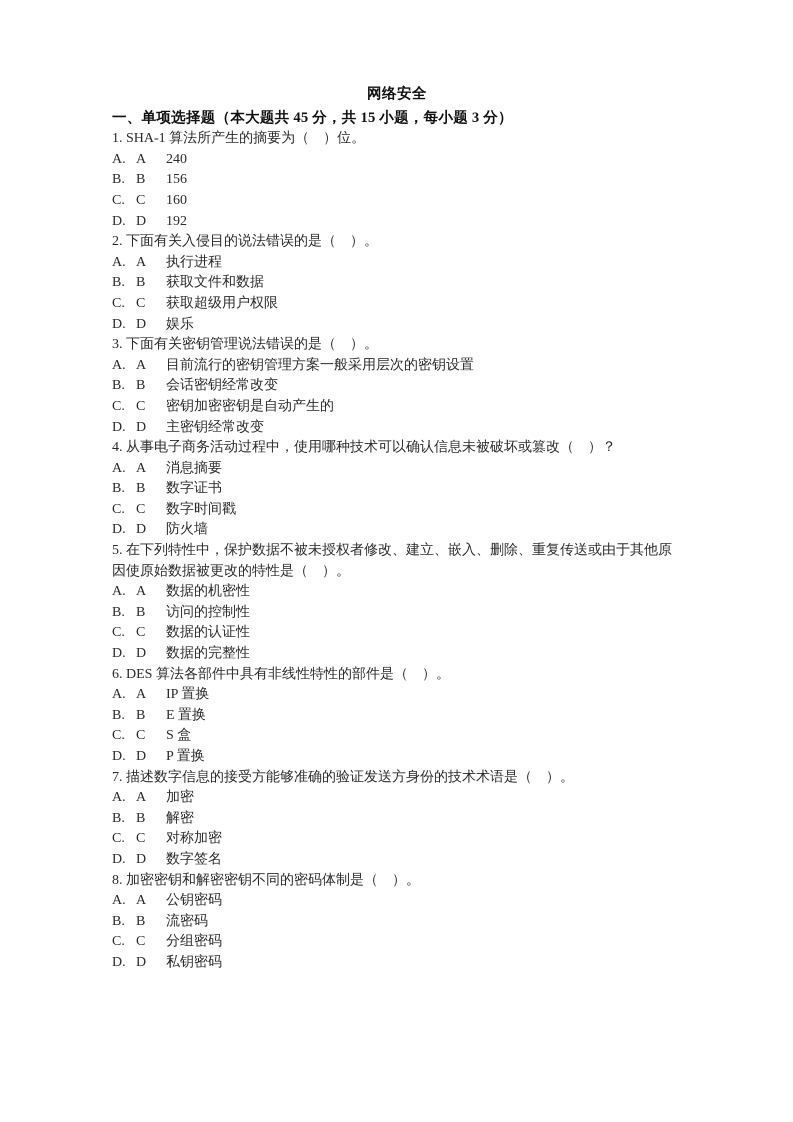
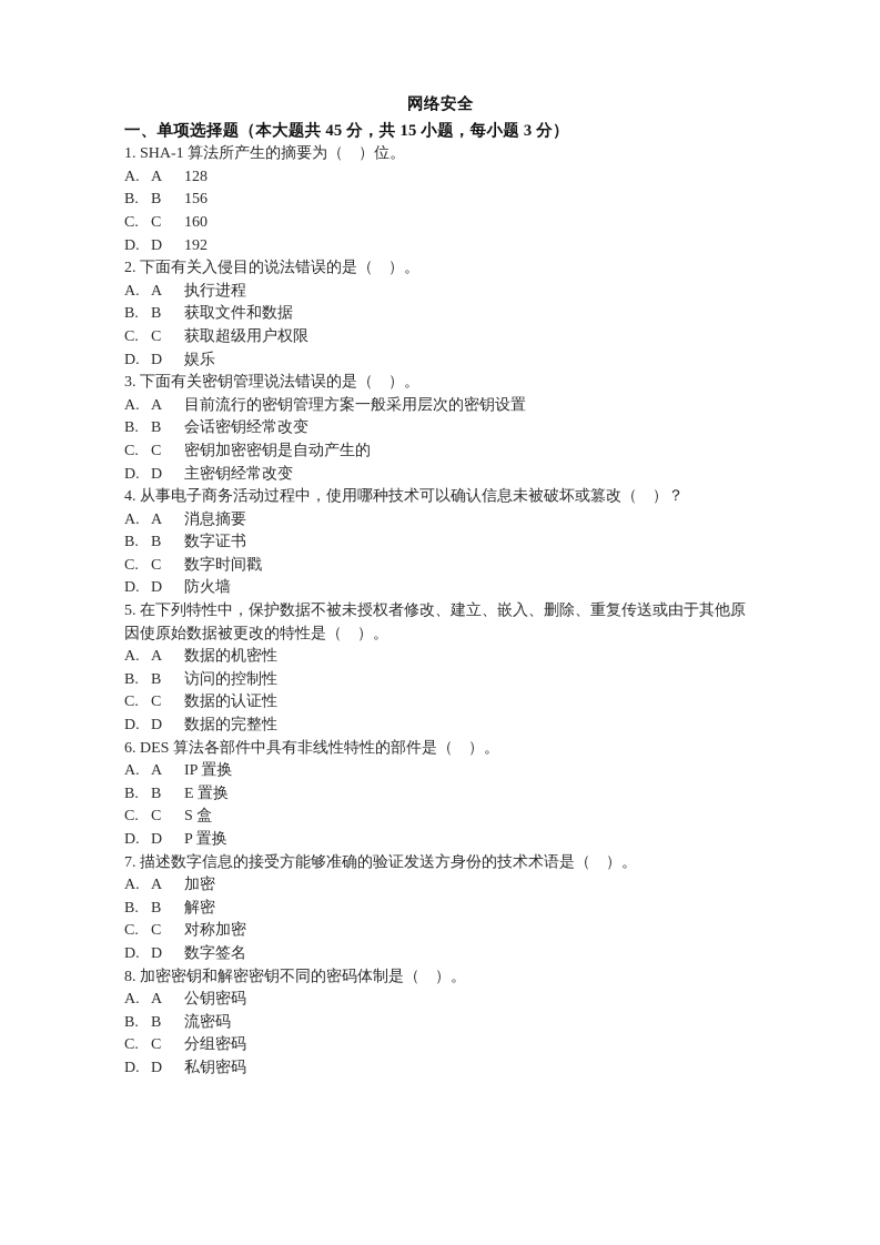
  网络安全
  一、单项选择题（本大题共 45 分，共 15 小题，每小题 3 分）
  1. SHA-1 算法所产生的摘要为（ ）位。
- A. A 240
+ A. A 128
  B. B 156
  C. C 160
  D. D 192
  2. 下面有关入侵目的说法错误的是（ ）。
  A. A 执行进程
  B. B 获取文件和数据
  C. C 获取超级用户权限
  D. D 娱乐
  3. 下面有关密钥管理说法错误的是（ ）。
  A. A 目前流行的密钥管理方案一般采用层次的密钥设置
  B. B 会话密钥经常改变
  C. C 密钥加密密钥是自动产生的
  D. D 主密钥经常改变
  4. 从事电子商务活动过程中，使用哪种技术可以确认信息未被破坏或篡改（ ）？
  A. A 消息摘要
  B. B 数字证书
  C. C 数字时间戳
  D. D 防火墙
  5. 在下列特性中，保护数据不被未授权者修改、建立、嵌入、删除、重复传送或由于其他原因使原始数据被更改的特性是（ ）。
  A. A 数据的机密性
  B. B 访问的控制性
  C. C 数据的认证性
  D. D 数据的完整性
  6. DES 算法各部件中具有非线性特性的部件是（ ）。
  A. A IP 置换
  B. B E 置换
  C. C S 盒
  D. D P 置换
  7. 描述数字信息的接受方能够准确的验证发送方身份的技术术语是（ ）。
  A. A 加密
  B. B 解密
  C. C 对称加密
  D. D 数字签名
  8. 加密密钥和解密密钥不同的密码体制是（ ）。
  A. A 公钥密码
  B. B 流密码
  C. C 分组密码
  D. D 私钥密码
